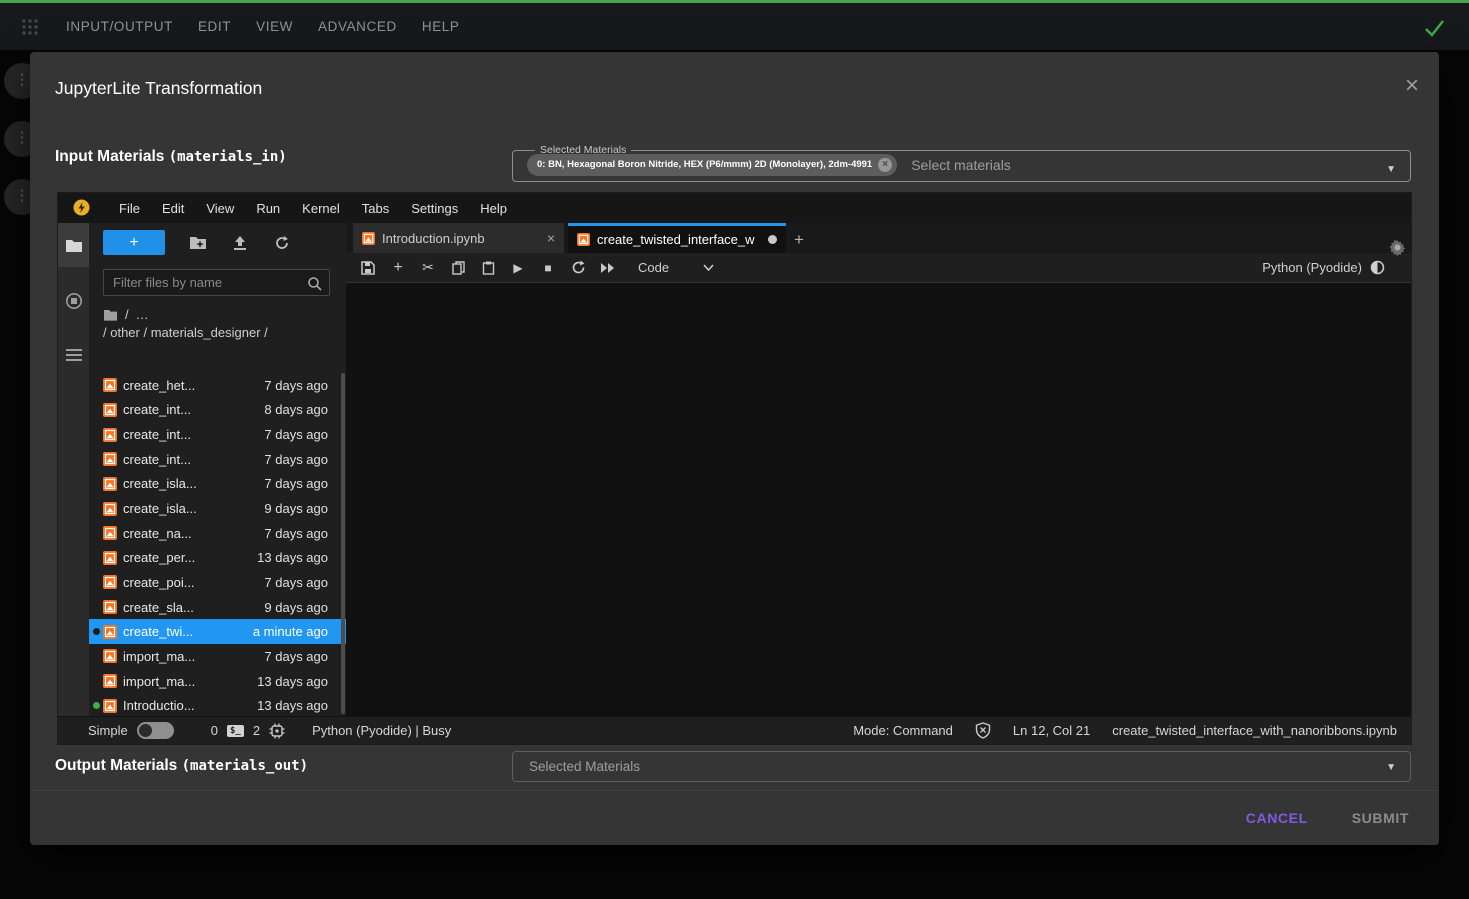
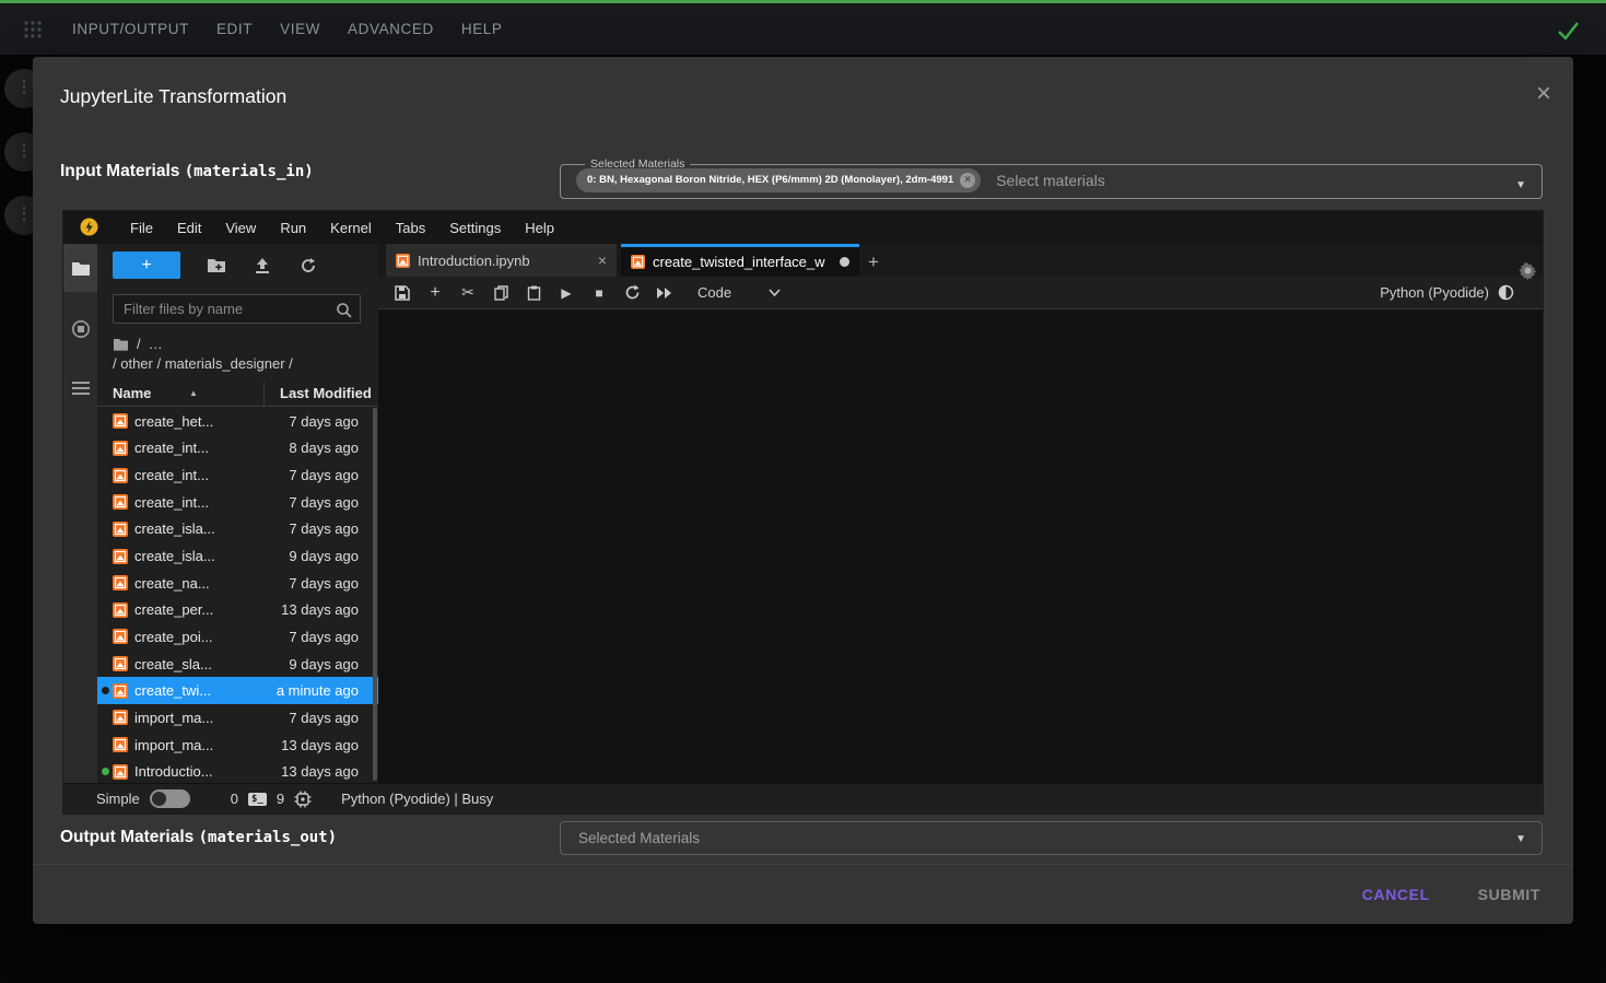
  INPUT/OUTPUT
  EDIT
  VIEW
  ADVANCED
  HELP
  ⋮
  ⋮
  ⋮
  JupyterLite Transformation
  ×
  Input Materials (materials_in)
  Selected Materials
  0: BN, Hexagonal Boron Nitride, HEX (P6/mmm) 2D (Monolayer), 2dm-4991
  ×
  Select materials
  ▼
  File
  Edit
  View
  Run
  Kernel
  Tabs
  Settings
  Help
  +
  Filter files by name
  /
  …
  / other / materials_designer /
+ Name
+ ▲
+ Last Modified
  create_het...
  7 days ago
  create_int...
  8 days ago
  create_int...
  7 days ago
  create_int...
  7 days ago
  create_isla...
  7 days ago
  create_isla...
  9 days ago
  create_na...
  7 days ago
  create_per...
  13 days ago
  create_poi...
  7 days ago
  create_sla...
  9 days ago
  create_twi...
  a minute ago
  import_ma...
  7 days ago
  import_ma...
  13 days ago
  Introductio...
  13 days ago
  Introduction.ipynb
  ×
  create_twisted_interface_w
  +
  +
  ✂
  ▶
  ■
  Code
  Python (Pyodide)
  Simple
  0
  $_
- 2
+ 9
  Python (Pyodide) | Busy
- Mode: Command
- Ln 12, Col 21
- create_twisted_interface_with_nanoribbons.ipynb
  Output Materials (materials_out)
  Selected Materials
  ▼
  CANCEL
  SUBMIT
